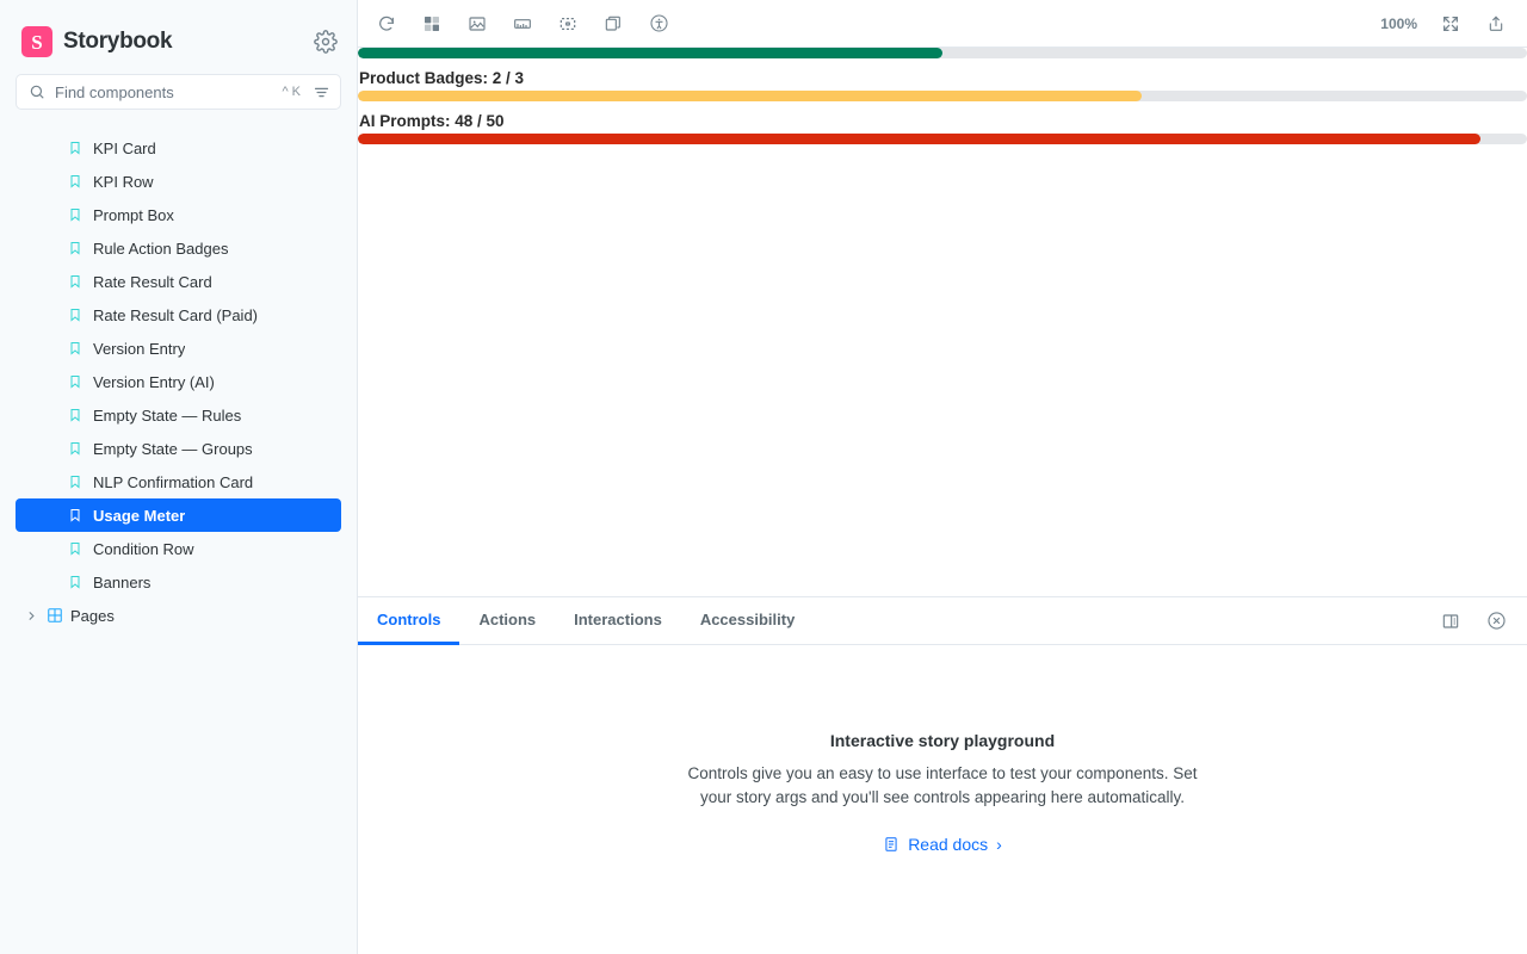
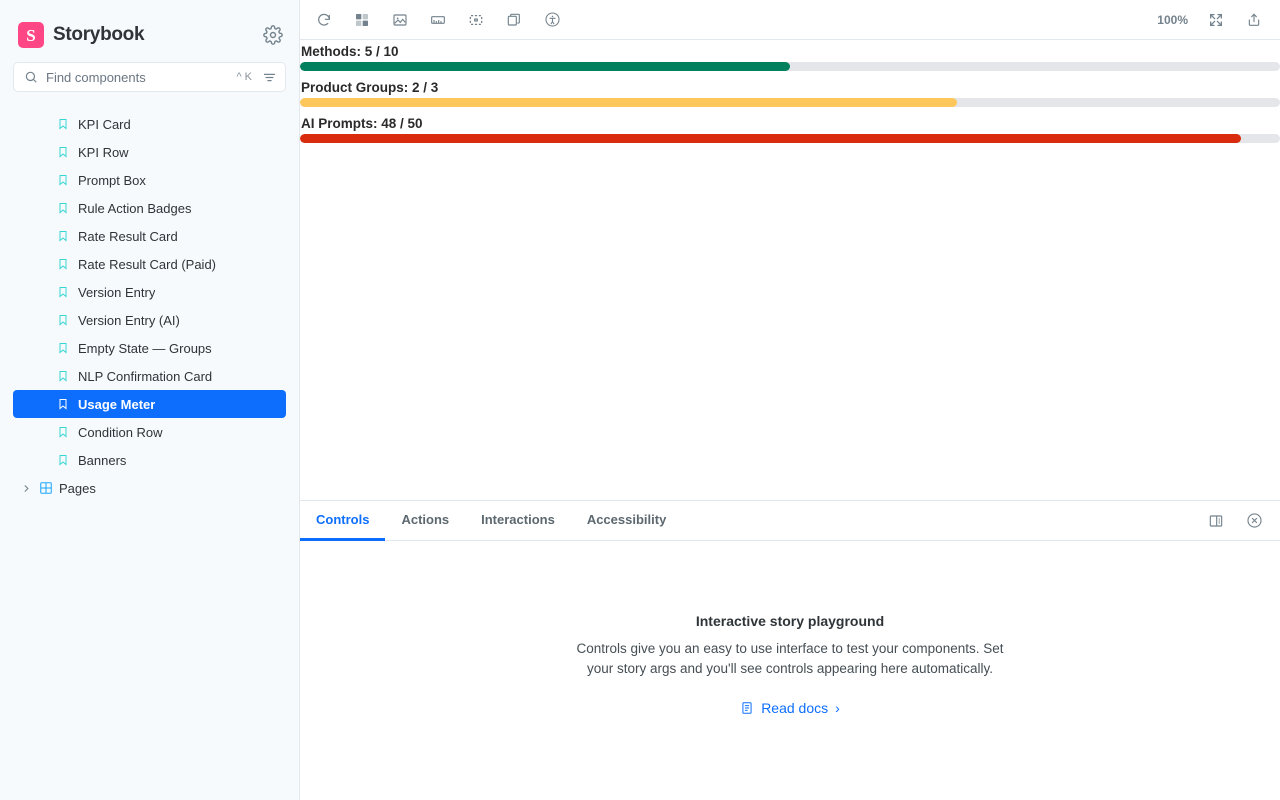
  S
  Storybook
  Find components
  ^ K
  KPI Card
  KPI Row
  Prompt Box
  Rule Action Badges
  Rate Result Card
  Rate Result Card (Paid)
  Version Entry
  Version Entry (AI)
- Empty State — Rules
  Empty State — Groups
  NLP Confirmation Card
  Usage Meter
  Condition Row
  Banners
  Pages
  100%
+ Methods: 5 / 10
- Product Badges: 2 / 3
+ Product Groups: 2 / 3
  AI Prompts: 48 / 50
  Controls
  Actions
  Interactions
  Accessibility
  Interactive story playground
  Controls give you an easy to use interface to test your components. Set your story args and you'll see controls appearing here automatically.
  Read docs
  ›
